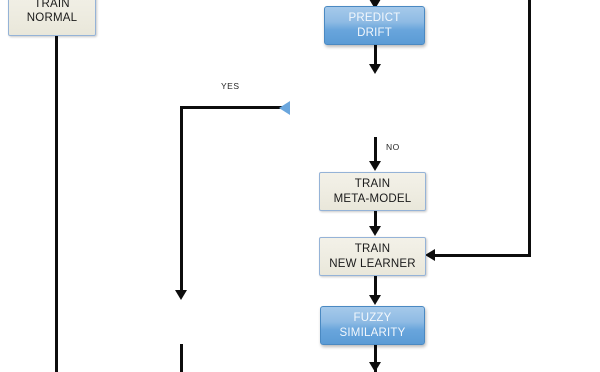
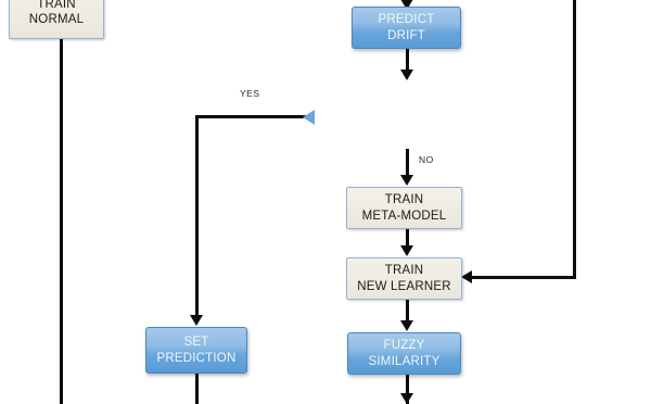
  YES
  NO
  TRAIN
  NORMAL
  PREDICT
  DRIFT
  TRAIN
  META-MODEL
  TRAIN
  NEW LEARNER
+ SET
+ PREDICTION
  FUZZY
  SIMILARITY
